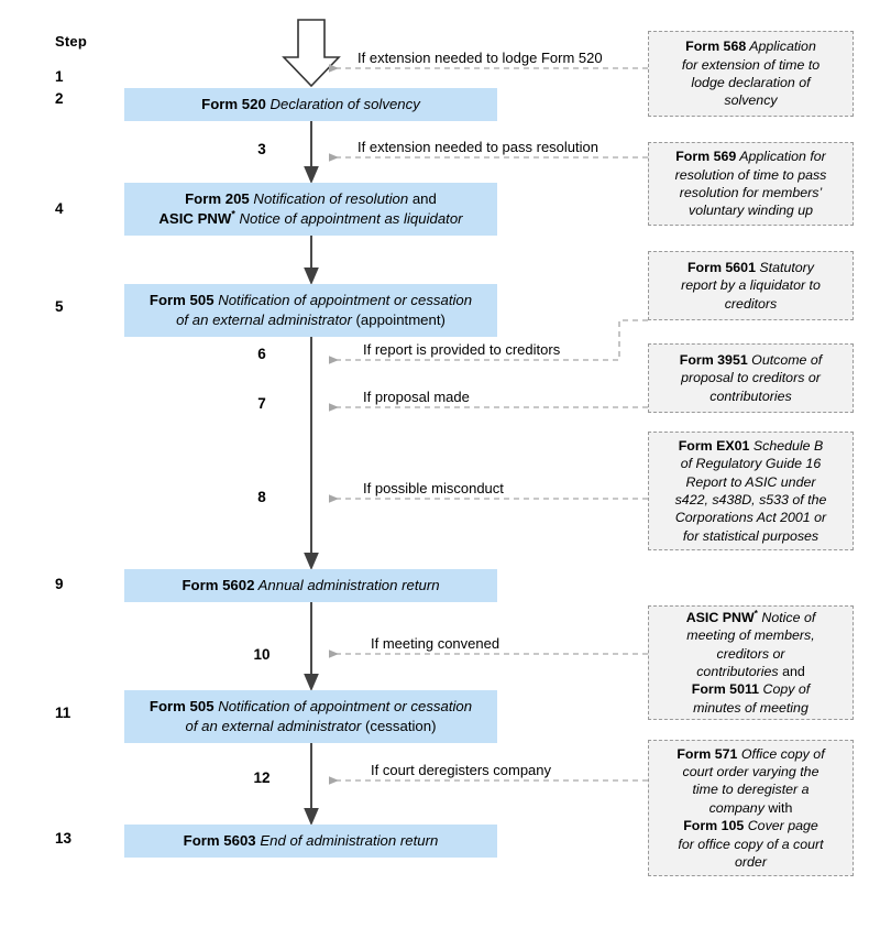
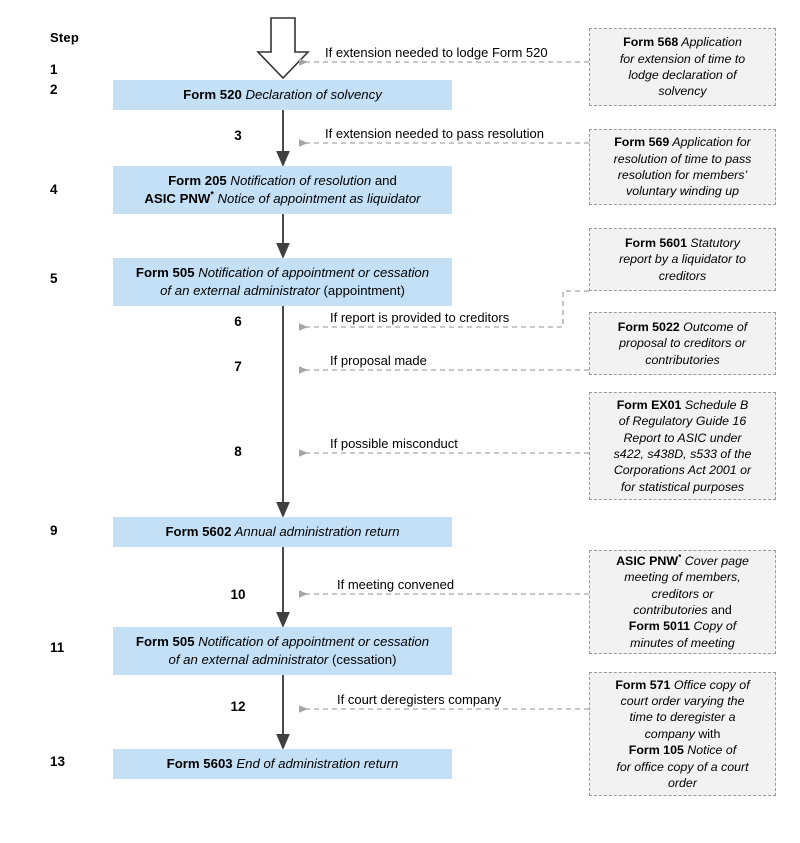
  Step
  1
  2
  3
  4
  5
  6
  7
  8
  9
  10
  11
  12
  13
  Form 520 Declaration of solvency
  Form 205 Notification of resolution and
  ASIC PNW* Notice of appointment as liquidator
  Form 505 Notification of appointment or cessation
  of an external administrator (appointment)
  Form 5602 Annual administration return
  Form 505 Notification of appointment or cessation
  of an external administrator (cessation)
  Form 5603 End of administration return
  Form 568 Application
  for extension of time to
  lodge declaration of
  solvency
  Form 569 Application for
  resolution of time to pass
  resolution for members’
  voluntary winding up
  Form 5601 Statutory
  report by a liquidator to
  creditors
- Form 3951 Outcome of
+ Form 5022 Outcome of
  proposal to creditors or
  contributories
  Form EX01 Schedule B
  of Regulatory Guide 16
  Report to ASIC under
  s422, s438D, s533 of the
  Corporations Act 2001 or
  for statistical purposes
- ASIC PNW* Notice of
+ ASIC PNW* Cover page
  meeting of members,
  creditors or
  contributories and
  Form 5011 Copy of
  minutes of meeting
  Form 571 Office copy of
  court order varying the
  time to deregister a
  company with
- Form 105 Cover page
+ Form 105 Notice of
  for office copy of a court
  order
  If extension needed to lodge Form 520
  If extension needed to pass resolution
  If report is provided to creditors
  If proposal made
  If possible misconduct
  If meeting convened
  If court deregisters company
